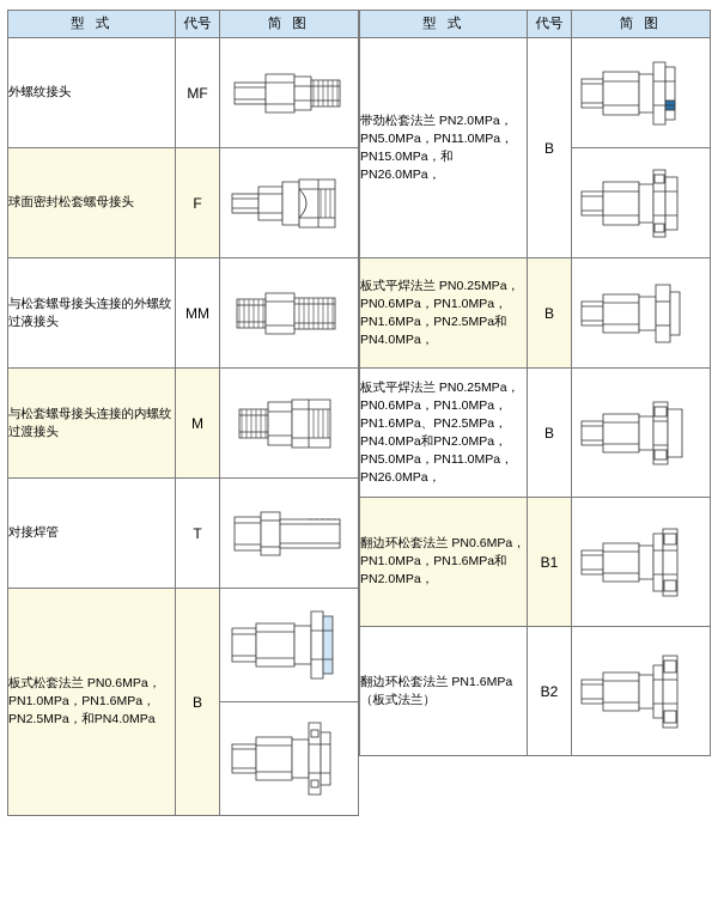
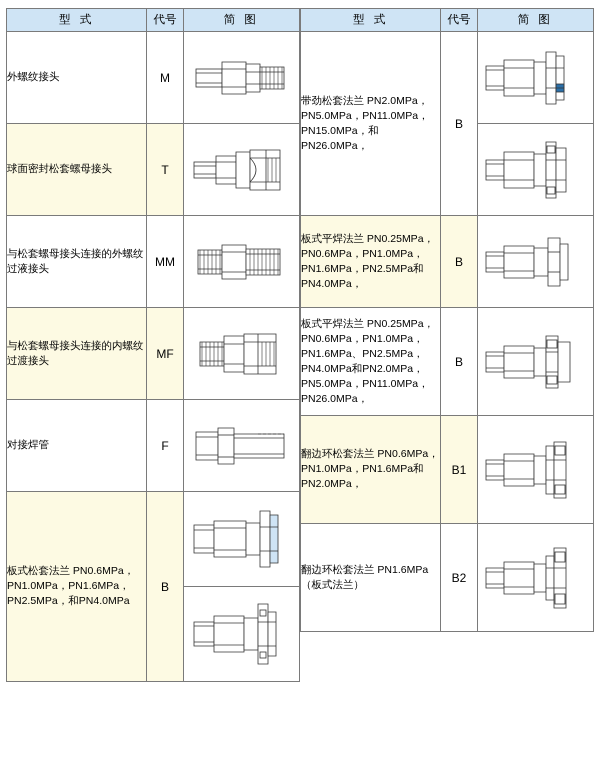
  型 式	代号	简 图
- 外螺纹接头	MF
+ 外螺纹接头	M
- 球面密封松套螺母接头	F
+ 球面密封松套螺母接头	T
  与松套螺母接头连接的外螺纹过液接头	MM
- 与松套螺母接头连接的内螺纹过渡接头	M
+ 与松套螺母接头连接的内螺纹过渡接头	MF
- 对接焊管	T
+ 对接焊管	F
  板式松套法兰 PN0.6MPa，PN1.0MPa，PN1.6MPa，PN2.5MPa，和PN4.0MPa	B
  型 式	代号	简 图
  带劲松套法兰 PN2.0MPa，PN5.0MPa，PN11.0MPa，PN15.0MPa，和PN26.0MPa，	B
  板式平焊法兰 PN0.25MPa，PN0.6MPa，PN1.0MPa，PN1.6MPa，PN2.5MPa和PN4.0MPa，	B
  板式平焊法兰 PN0.25MPa，PN0.6MPa，PN1.0MPa，PN1.6MPa、PN2.5MPa，PN4.0MPa和PN2.0MPa，PN5.0MPa，PN11.0MPa，PN26.0MPa，	B
  翻边环松套法兰 PN0.6MPa，PN1.0MPa，PN1.6MPa和PN2.0MPa，	B1
  翻边环松套法兰 PN1.6MPa（板式法兰）	B2
